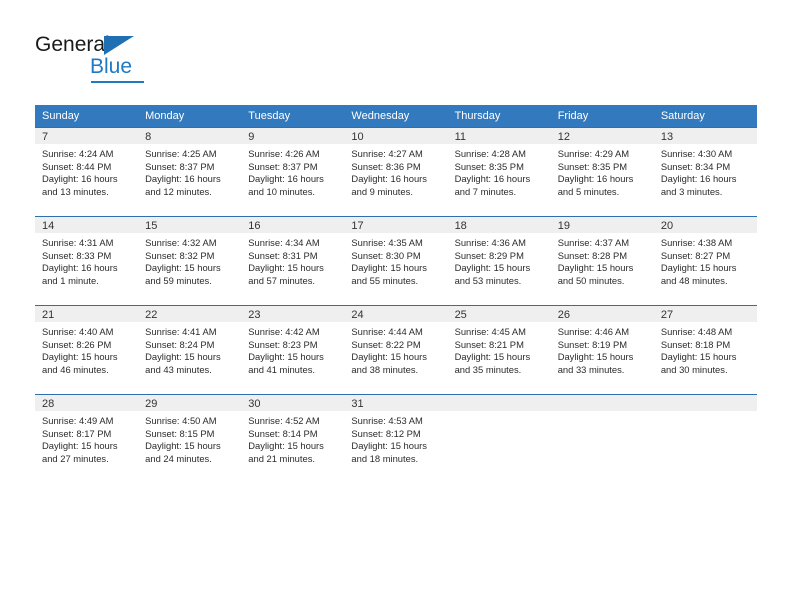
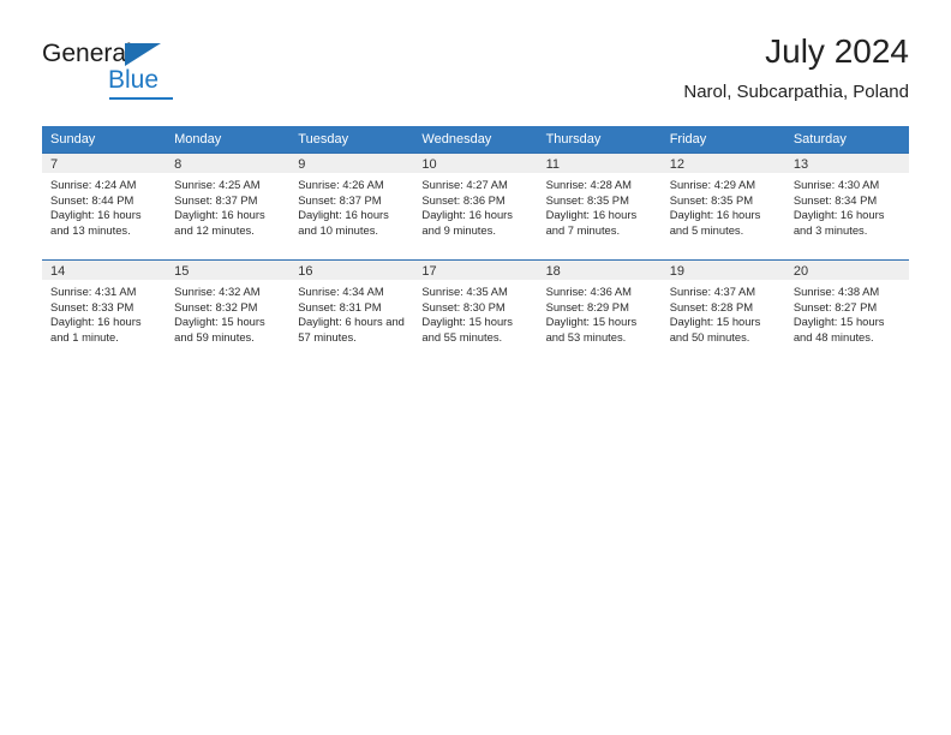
  General
  Blue
+ July 2024
+ Narol, Subcarpathia, Poland
  Sunday	Monday	Tuesday	Wednesday	Thursday	Friday	Saturday
  7Sunrise: 4:24 AMSunset: 8:44 PMDaylight: 16 hours and 13 minutes.	8Sunrise: 4:25 AMSunset: 8:37 PMDaylight: 16 hours and 12 minutes.	9Sunrise: 4:26 AMSunset: 8:37 PMDaylight: 16 hours and 10 minutes.	10Sunrise: 4:27 AMSunset: 8:36 PMDaylight: 16 hours and 9 minutes.	11Sunrise: 4:28 AMSunset: 8:35 PMDaylight: 16 hours and 7 minutes.	12Sunrise: 4:29 AMSunset: 8:35 PMDaylight: 16 hours and 5 minutes.	13Sunrise: 4:30 AMSunset: 8:34 PMDaylight: 16 hours and 3 minutes.
- 14Sunrise: 4:31 AMSunset: 8:33 PMDaylight: 16 hours and 1 minute.	15Sunrise: 4:32 AMSunset: 8:32 PMDaylight: 15 hours and 59 minutes.	16Sunrise: 4:34 AMSunset: 8:31 PMDaylight: 15 hours and 57 minutes.	17Sunrise: 4:35 AMSunset: 8:30 PMDaylight: 15 hours and 55 minutes.	18Sunrise: 4:36 AMSunset: 8:29 PMDaylight: 15 hours and 53 minutes.	19Sunrise: 4:37 AMSunset: 8:28 PMDaylight: 15 hours and 50 minutes.	20Sunrise: 4:38 AMSunset: 8:27 PMDaylight: 15 hours and 48 minutes.
+ 14Sunrise: 4:31 AMSunset: 8:33 PMDaylight: 16 hours and 1 minute.	15Sunrise: 4:32 AMSunset: 8:32 PMDaylight: 15 hours and 59 minutes.	16Sunrise: 4:34 AMSunset: 8:31 PMDaylight: 6 hours and 57 minutes.	17Sunrise: 4:35 AMSunset: 8:30 PMDaylight: 15 hours and 55 minutes.	18Sunrise: 4:36 AMSunset: 8:29 PMDaylight: 15 hours and 53 minutes.	19Sunrise: 4:37 AMSunset: 8:28 PMDaylight: 15 hours and 50 minutes.	20Sunrise: 4:38 AMSunset: 8:27 PMDaylight: 15 hours and 48 minutes.
- 21Sunrise: 4:40 AMSunset: 8:26 PMDaylight: 15 hours and 46 minutes.	22Sunrise: 4:41 AMSunset: 8:24 PMDaylight: 15 hours and 43 minutes.	23Sunrise: 4:42 AMSunset: 8:23 PMDaylight: 15 hours and 41 minutes.	24Sunrise: 4:44 AMSunset: 8:22 PMDaylight: 15 hours and 38 minutes.	25Sunrise: 4:45 AMSunset: 8:21 PMDaylight: 15 hours and 35 minutes.	26Sunrise: 4:46 AMSunset: 8:19 PMDaylight: 15 hours and 33 minutes.	27Sunrise: 4:48 AMSunset: 8:18 PMDaylight: 15 hours and 30 minutes.
- 28Sunrise: 4:49 AMSunset: 8:17 PMDaylight: 15 hours and 27 minutes.	29Sunrise: 4:50 AMSunset: 8:15 PMDaylight: 15 hours and 24 minutes.	30Sunrise: 4:52 AMSunset: 8:14 PMDaylight: 15 hours and 21 minutes.	31Sunrise: 4:53 AMSunset: 8:12 PMDaylight: 15 hours and 18 minutes.
